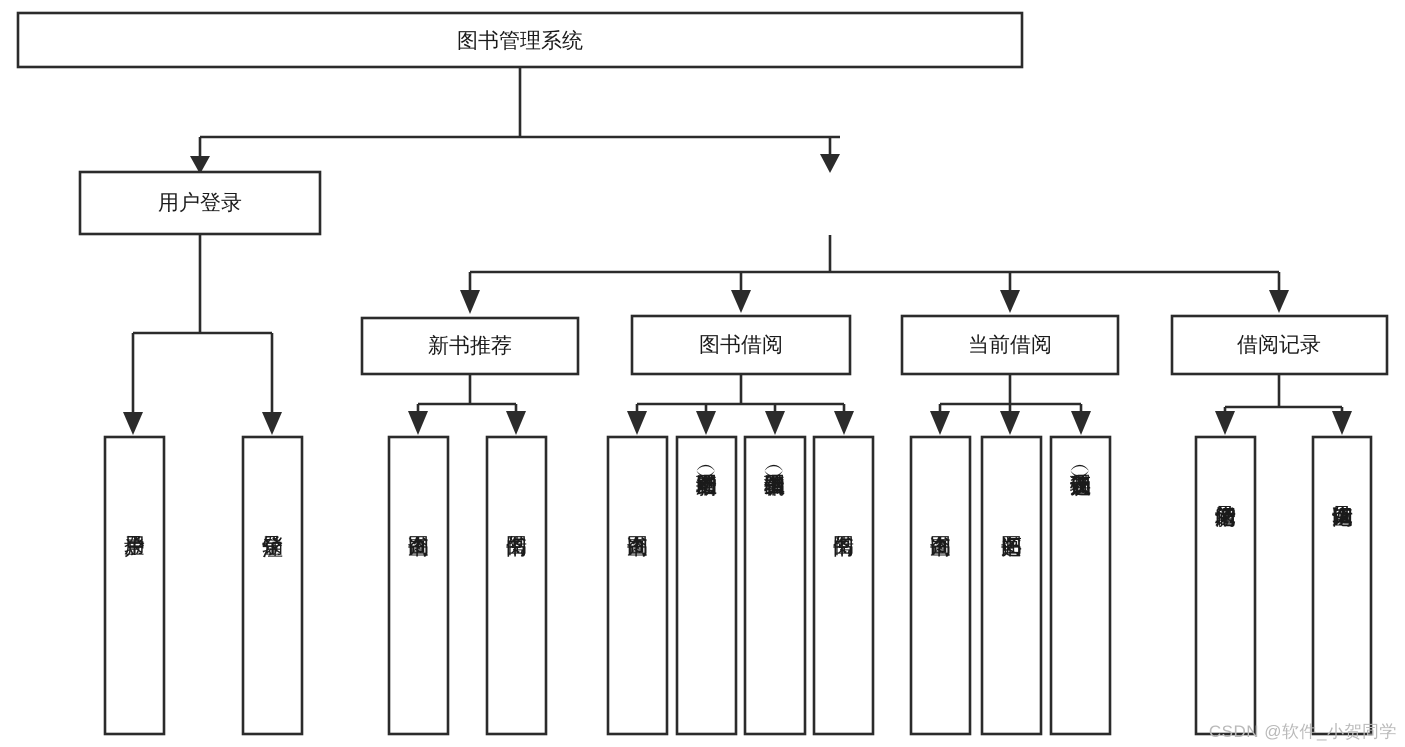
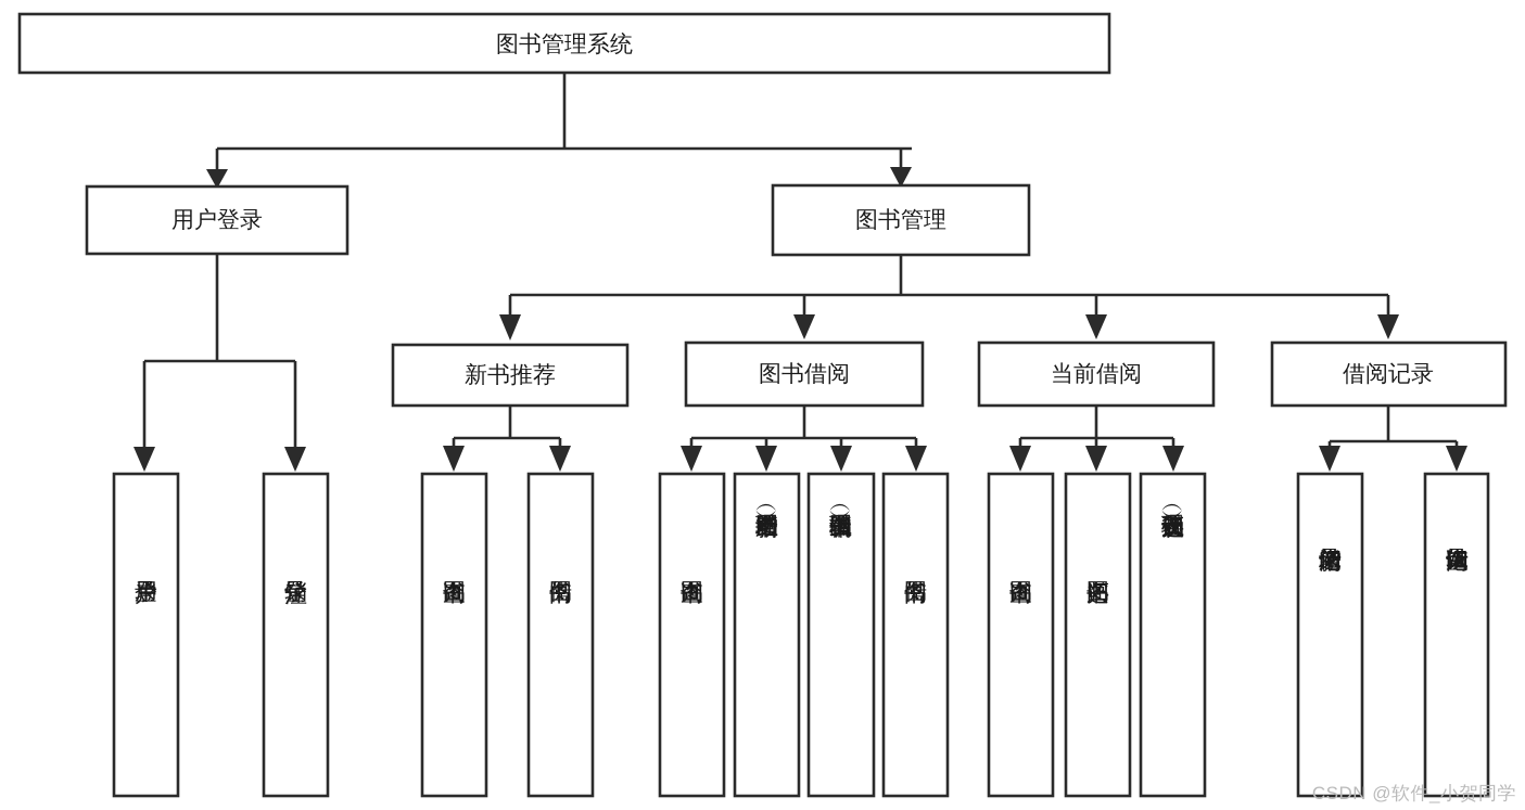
  图书管理系统
  用户登录
+ 图书管理
  新书推荐
  图书借阅
  当前借阅
  借阅记录
  CSDN @软件_小贺同学
